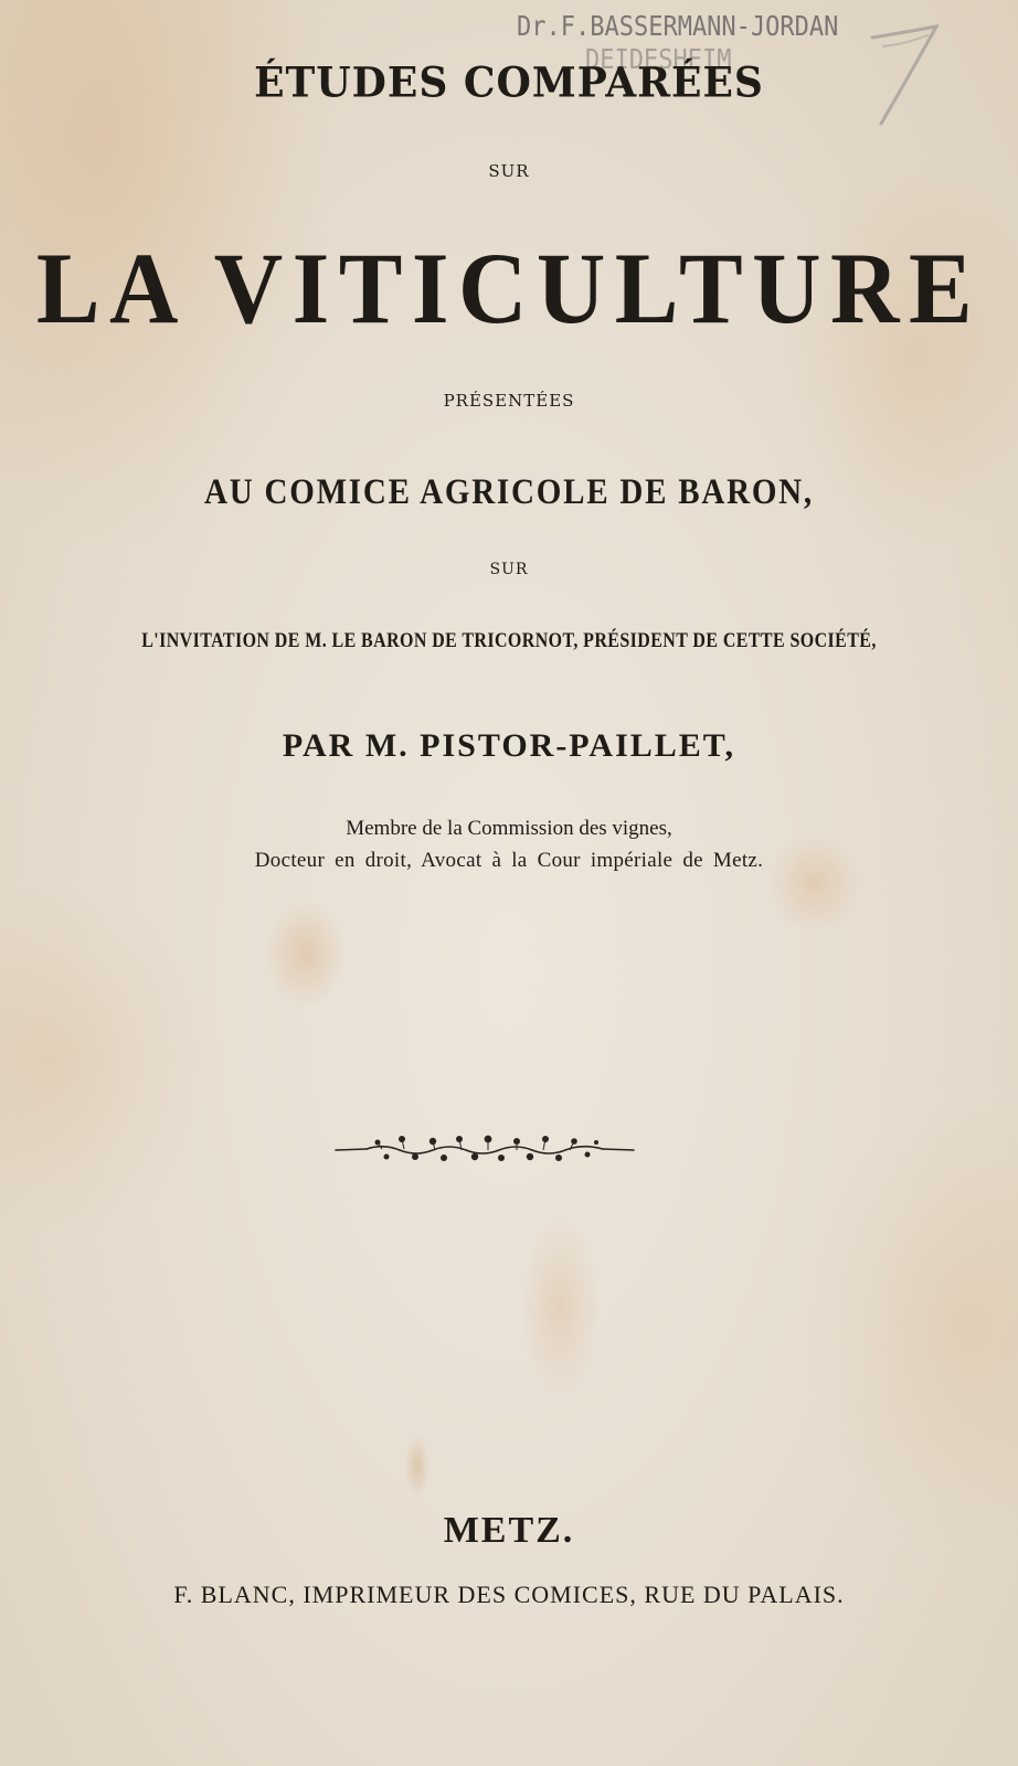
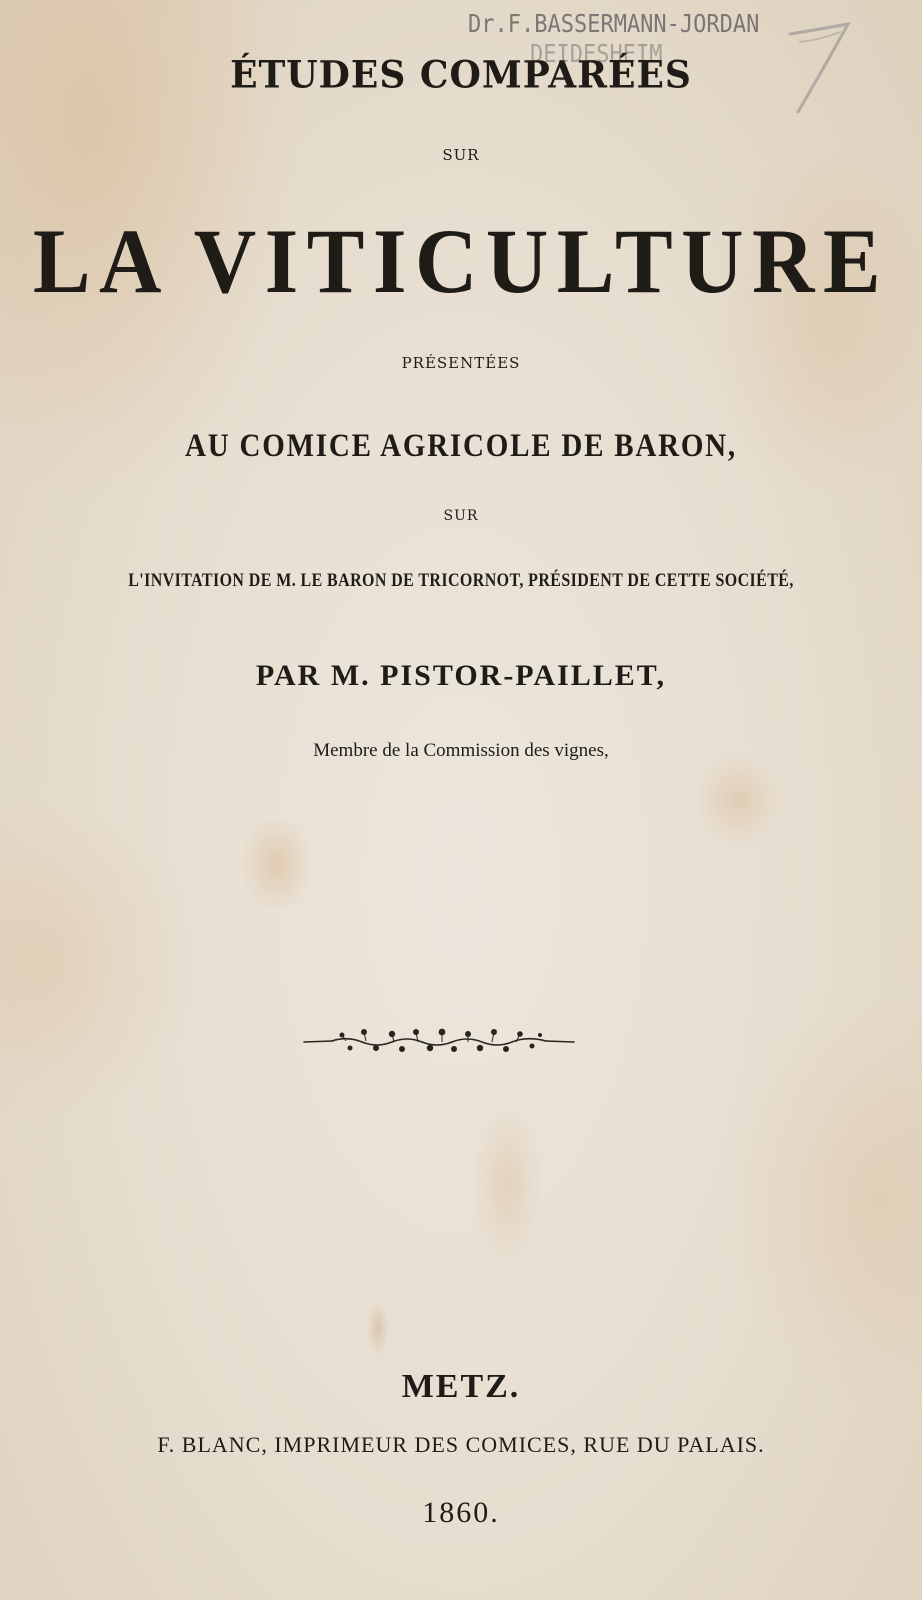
  Dr.F.BASSERMANN-JORDAN
  DEIDESHEIM
  ÉTUDES COMPARÉES
  SUR
  LA VITICULTURE
  PRÉSENTÉES
  AU COMICE AGRICOLE DE BARON,
  SUR
  L'INVITATION DE M. LE BARON DE TRICORNOT, PRÉSIDENT DE CETTE SOCIÉTÉ,
  PAR M. PISTOR-PAILLET,
  Membre de la Commission des vignes,
- Docteur en droit, Avocat à la Cour impériale de Metz.
  METZ.
  F. BLANC, IMPRIMEUR DES COMICES, RUE DU PALAIS.
+ 1860.
